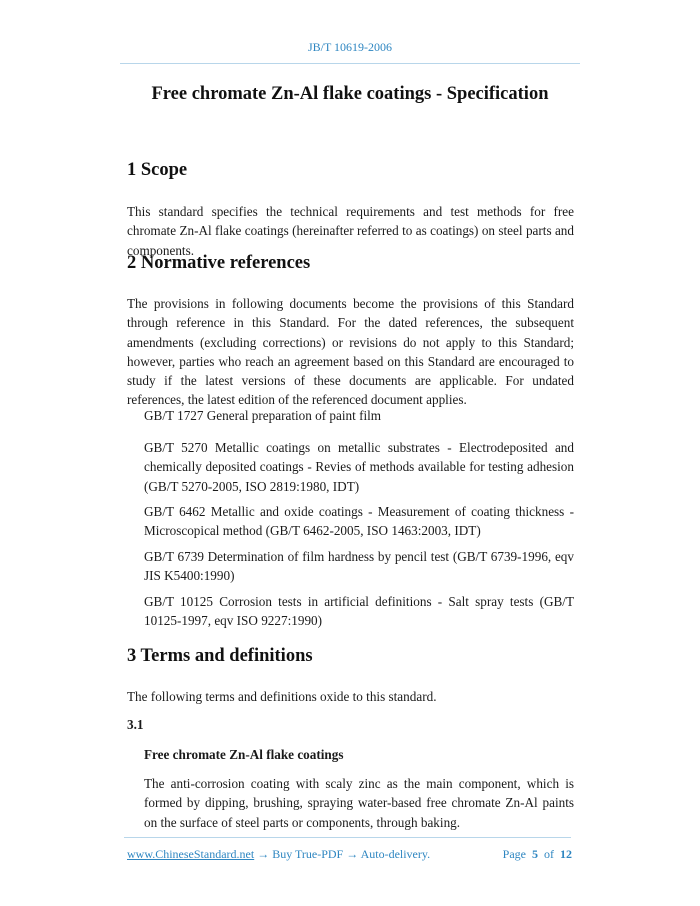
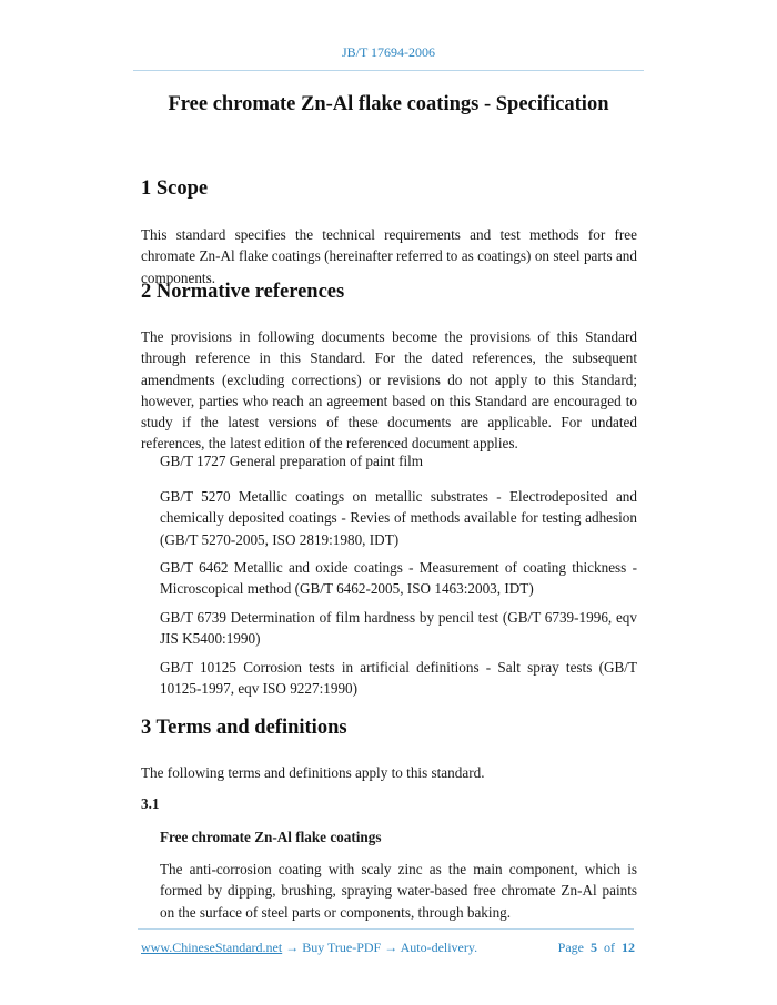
- JB/T 10619-2006
+ JB/T 17694-2006
  Free chromate Zn-Al flake coatings - Specification
  1 Scope
  This standard specifies the technical requirements and test methods for free chromate Zn-Al flake coatings (hereinafter referred to as coatings) on steel parts and components.
  2 Normative references
  The provisions in following documents become the provisions of this Standard through reference in this Standard. For the dated references, the subsequent amendments (excluding corrections) or revisions do not apply to this Standard; however, parties who reach an agreement based on this Standard are encouraged to study if the latest versions of these documents are applicable. For undated references, the latest edition of the referenced document applies.
  GB/T 1727 General preparation of paint film
  GB/T 5270 Metallic coatings on metallic substrates - Electrodeposited and chemically deposited coatings - Revies of methods available for testing adhesion (GB/T 5270-2005, ISO 2819:1980, IDT)
  GB/T 6462 Metallic and oxide coatings - Measurement of coating thickness - Microscopical method (GB/T 6462-2005, ISO 1463:2003, IDT)
  GB/T 6739 Determination of film hardness by pencil test (GB/T 6739-1996, eqv JIS K5400:1990)
  GB/T 10125 Corrosion tests in artificial definitions - Salt spray tests (GB/T 10125-1997, eqv ISO 9227:1990)
  3 Terms and definitions
- The following terms and definitions oxide to this standard.
+ The following terms and definitions apply to this standard.
  3.1
  Free chromate Zn-Al flake coatings
  The anti-corrosion coating with scaly zinc as the main component, which is formed by dipping, brushing, spraying water-based free chromate Zn-Al paints on the surface of steel parts or components, through baking.
  www.ChineseStandard.net → Buy True-PDF → Auto-delivery.
  Page 5 of 12
